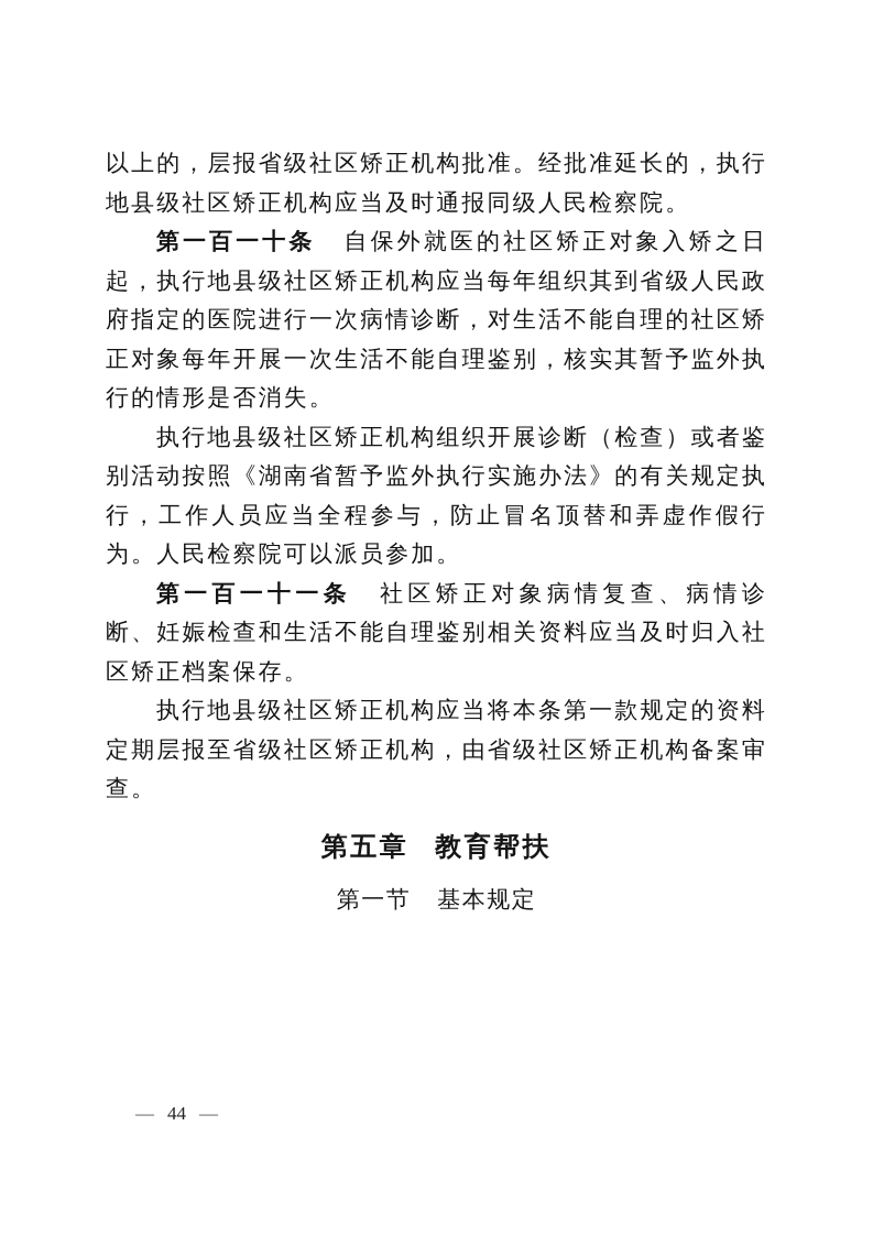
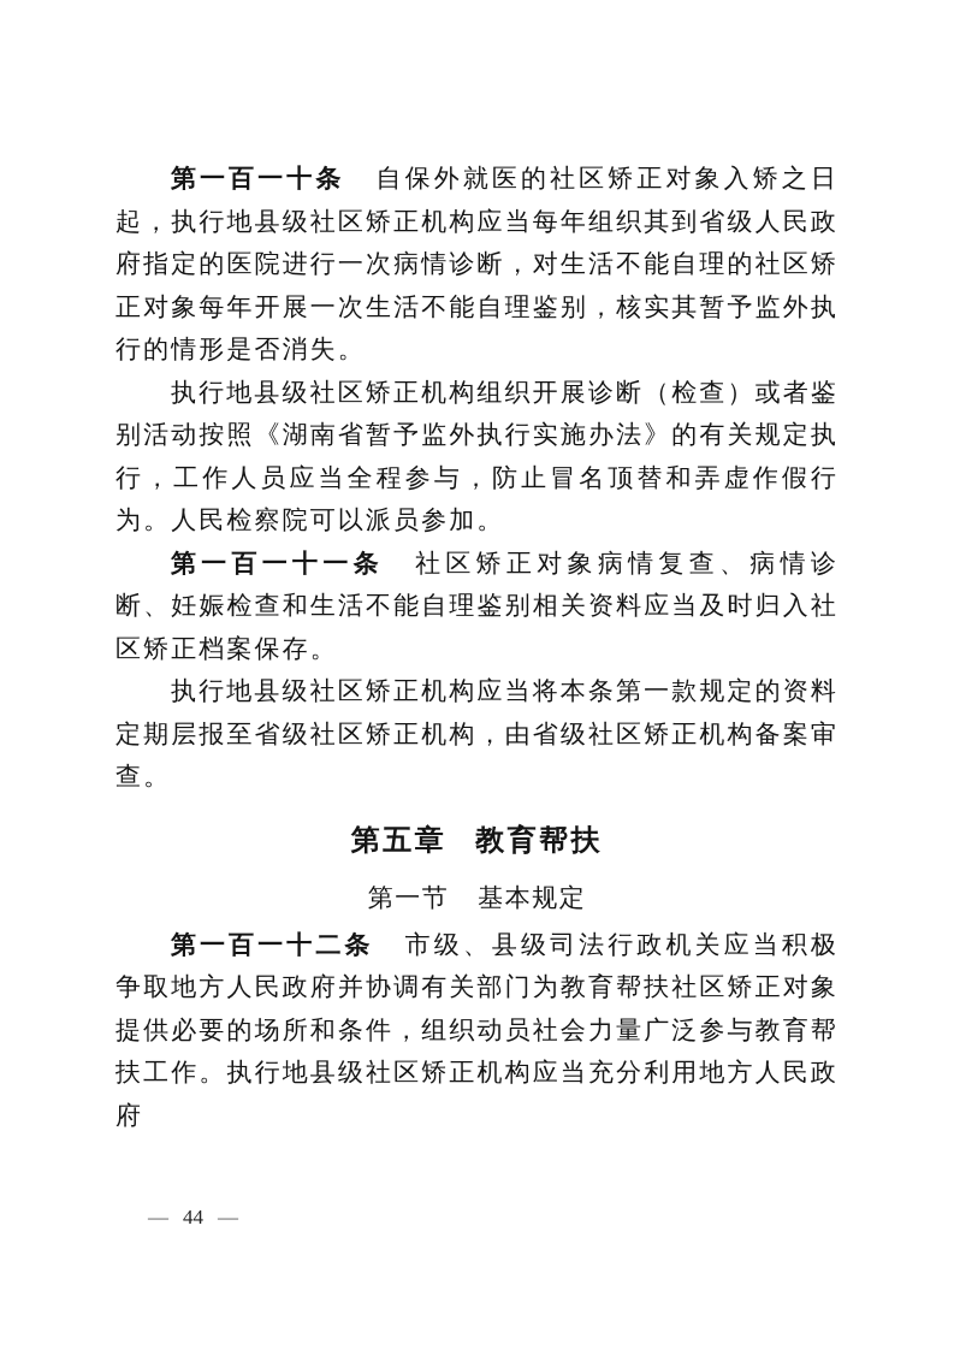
- 以上的，层报省级社区矫正机构批准。经批准延长的，执行地县级社区矫正机构应当及时通报同级人民检察院。
  第一百一十条 自保外就医的社区矫正对象入矫之日起，执行地县级社区矫正机构应当每年组织其到省级人民政府指定的医院进行一次病情诊断，对生活不能自理的社区矫正对象每年开展一次生活不能自理鉴别，核实其暂予监外执行的情形是否消失。
  执行地县级社区矫正机构组织开展诊断（检查）或者鉴别活动按照《湖南省暂予监外执行实施办法》的有关规定执行，工作人员应当全程参与，防止冒名顶替和弄虚作假行为。人民检察院可以派员参加。
  第一百一十一条 社区矫正对象病情复查、病情诊断、妊娠检查和生活不能自理鉴别相关资料应当及时归入社区矫正档案保存。
  执行地县级社区矫正机构应当将本条第一款规定的资料定期层报至省级社区矫正机构，由省级社区矫正机构备案审查。
  第五章 教育帮扶
  第一节 基本规定
+ 第一百一十二条 市级、县级司法行政机关应当积极争取地方人民政府并协调有关部门为教育帮扶社区矫正对象提供必要的场所和条件，组织动员社会力量广泛参与教育帮扶工作。执行地县级社区矫正机构应当充分利用地方人民政府
  — 44 —
